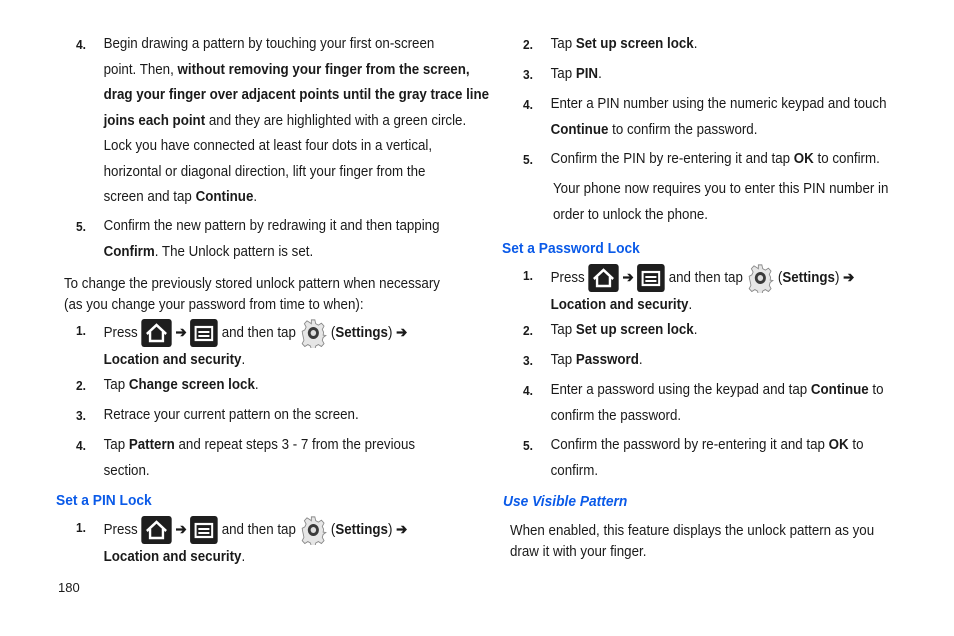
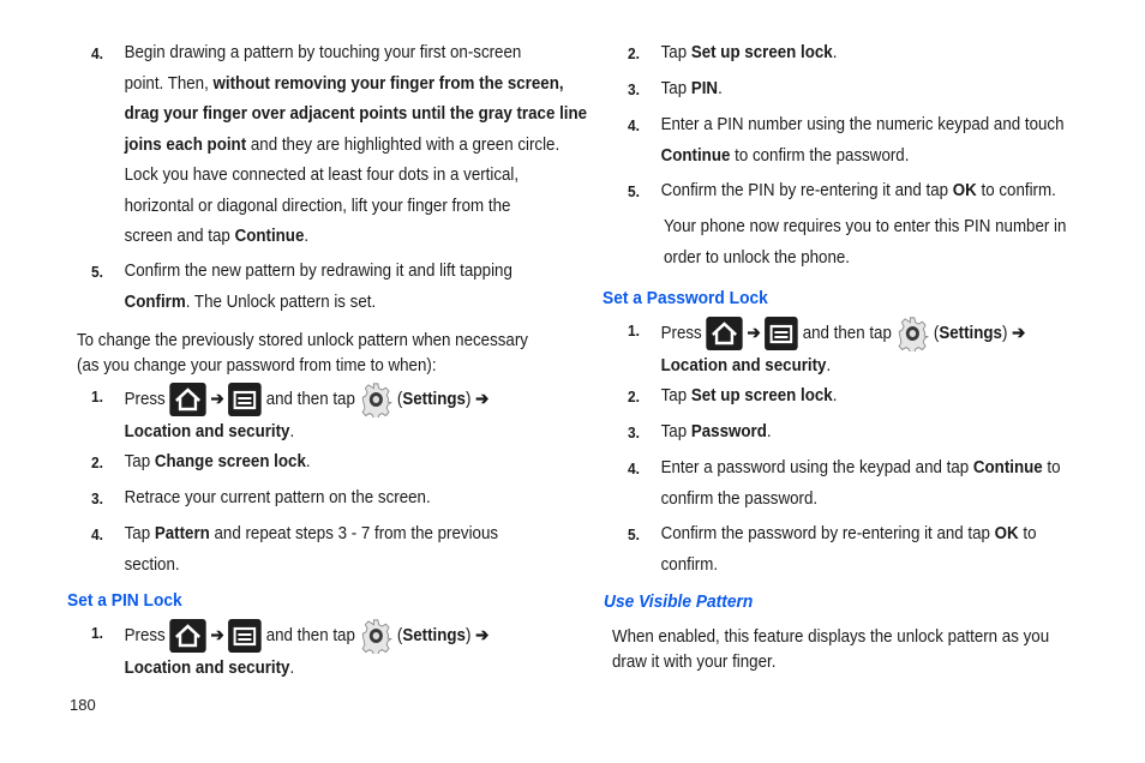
  4.
  Begin drawing a pattern by touching your first on-screen
  point. Then, without removing your finger from the screen,
  drag your finger over adjacent points until the gray trace line
  joins each point and they are highlighted with a green circle.
  Lock you have connected at least four dots in a vertical,
  horizontal or diagonal direction, lift your finger from the
  screen and tap Continue.
  5.
- Confirm the new pattern by redrawing it and then tapping
+ Confirm the new pattern by redrawing it and lift tapping
  Confirm. The Unlock pattern is set.
  To change the previously stored unlock pattern when necessary
  (as you change your password from time to when):
  1.
  Press ➔ and then tap (Settings) ➔
  Location and security.
  2.
  Tap Change screen lock.
  3.
  Retrace your current pattern on the screen.
  4.
  Tap Pattern and repeat steps 3 - 7 from the previous
  section.
  Set a PIN Lock
  1.
  Press ➔ and then tap (Settings) ➔
  Location and security.
  180
  2.
  Tap Set up screen lock.
  3.
  Tap PIN.
  4.
  Enter a PIN number using the numeric keypad and touch
  Continue to confirm the password.
  5.
  Confirm the PIN by re-entering it and tap OK to confirm.
  Your phone now requires you to enter this PIN number in
  order to unlock the phone.
  Set a Password Lock
  1.
  Press ➔ and then tap (Settings) ➔
  Location and security.
  2.
  Tap Set up screen lock.
  3.
  Tap Password.
  4.
  Enter a password using the keypad and tap Continue to
  confirm the password.
  5.
  Confirm the password by re-entering it and tap OK to
  confirm.
  Use Visible Pattern
  When enabled, this feature displays the unlock pattern as you
  draw it with your finger.
